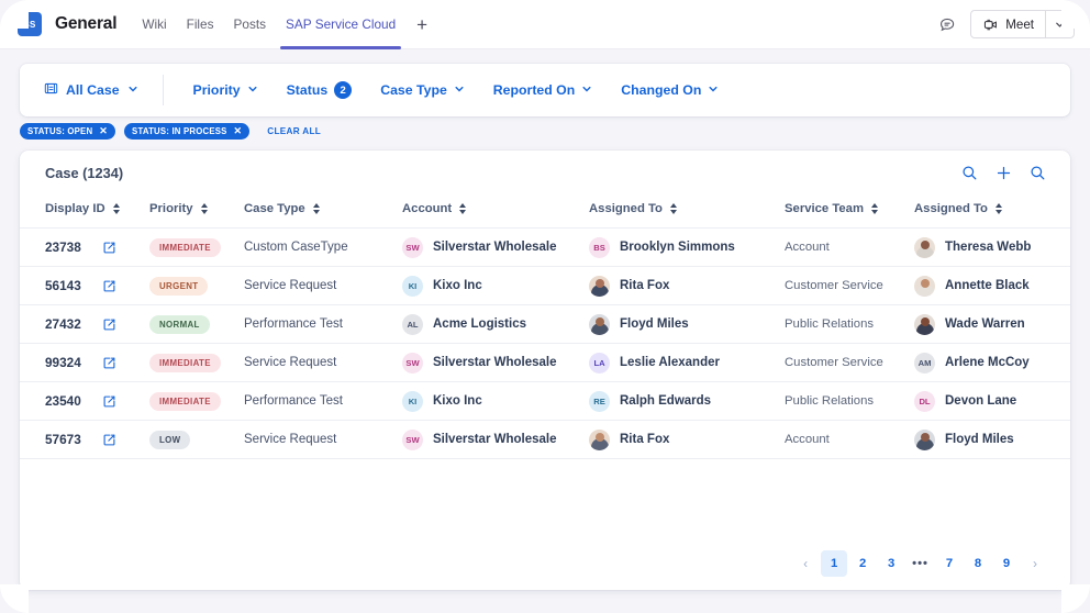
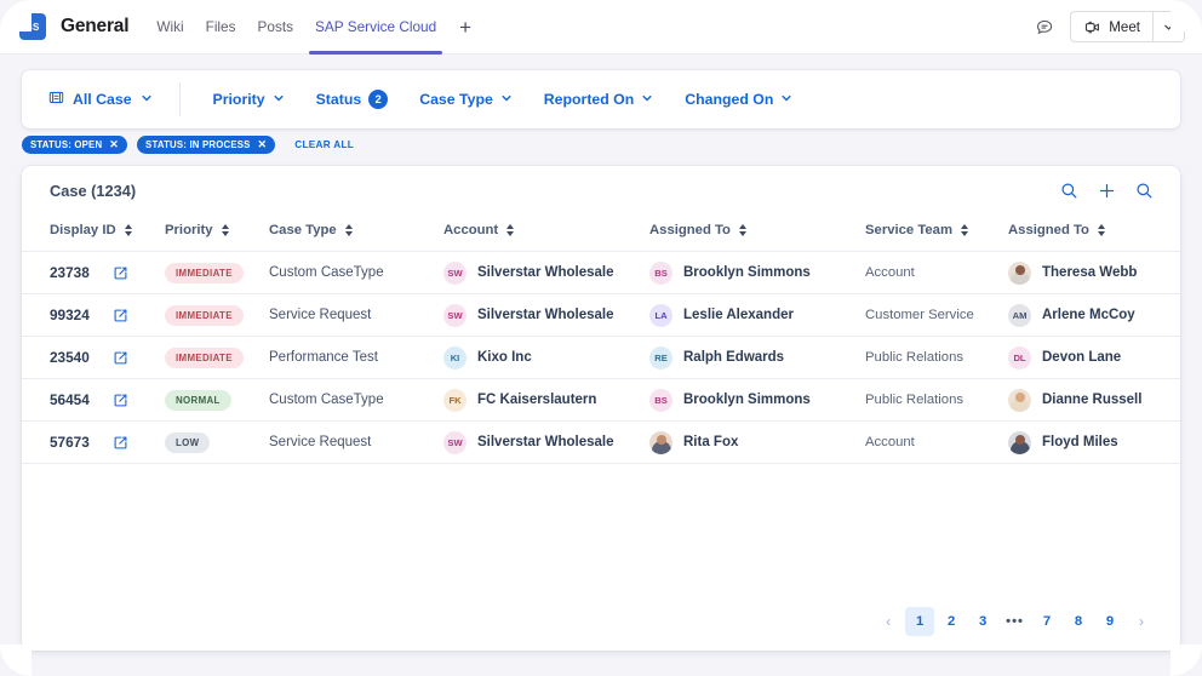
  General
  Wiki
  Files
  Posts
  SAP Service Cloud
  +
  Meet
  All Case
  Priority
  Status
  2
  Case Type
  Reported On
  Changed On
  STATUS: OPEN
  ✕
  STATUS: IN PROCESS
  ✕
  CLEAR ALL
  Case (1234)
  Display ID	Priority	Case Type	Account	Assigned To	Service Team	Assigned To
  23738	IMMEDIATE	Custom CaseType	SW Silverstar Wholesale	BS Brooklyn Simmons	Account	Theresa Webb
- 56143	URGENT	Service Request	KI Kixo Inc	Rita Fox	Customer Service	Annette Black
- 27432	NORMAL	Performance Test	AL Acme Logistics	Floyd Miles	Public Relations	Wade Warren
  99324	IMMEDIATE	Service Request	SW Silverstar Wholesale	LA Leslie Alexander	Customer Service	AM Arlene McCoy
  23540	IMMEDIATE	Performance Test	KI Kixo Inc	RE Ralph Edwards	Public Relations	DL Devon Lane
+ 56454	NORMAL	Custom CaseType	FK FC Kaiserslautern	BS Brooklyn Simmons	Public Relations	Dianne Russell
  57673	LOW	Service Request	SW Silverstar Wholesale	Rita Fox	Account	Floyd Miles
  ‹
  1
  2
  3
  •••
  7
  8
  9
  ›
